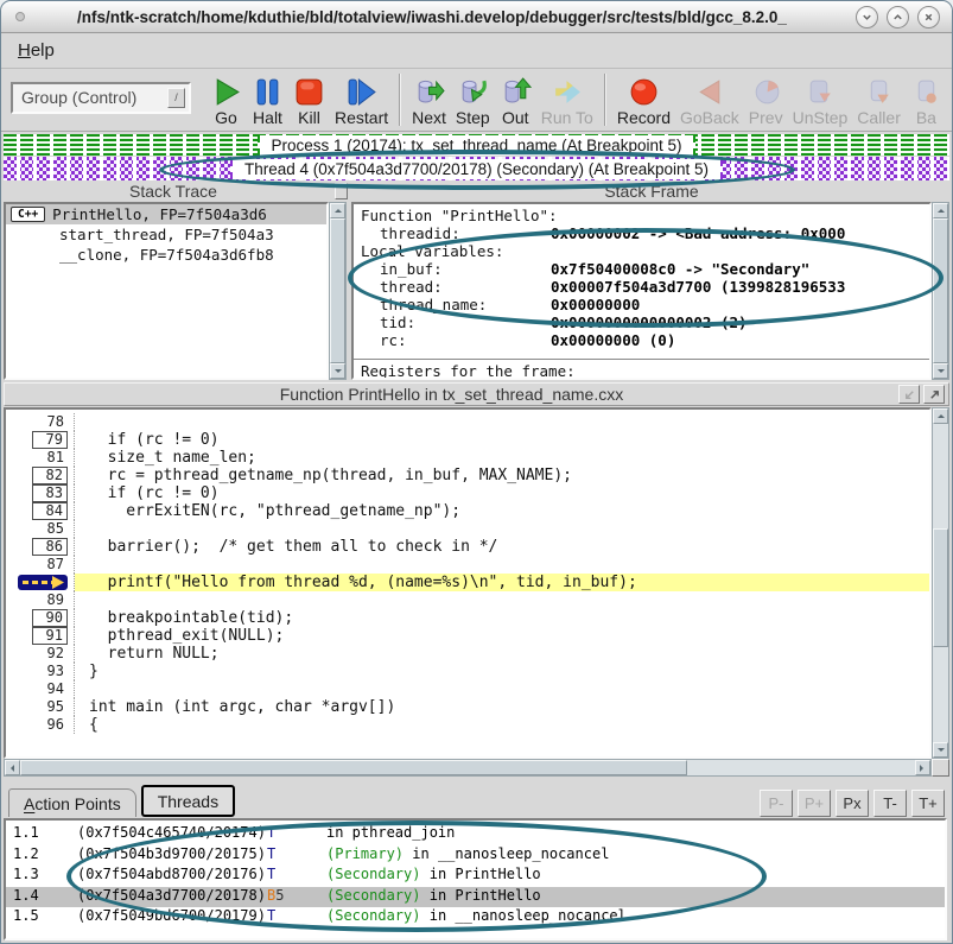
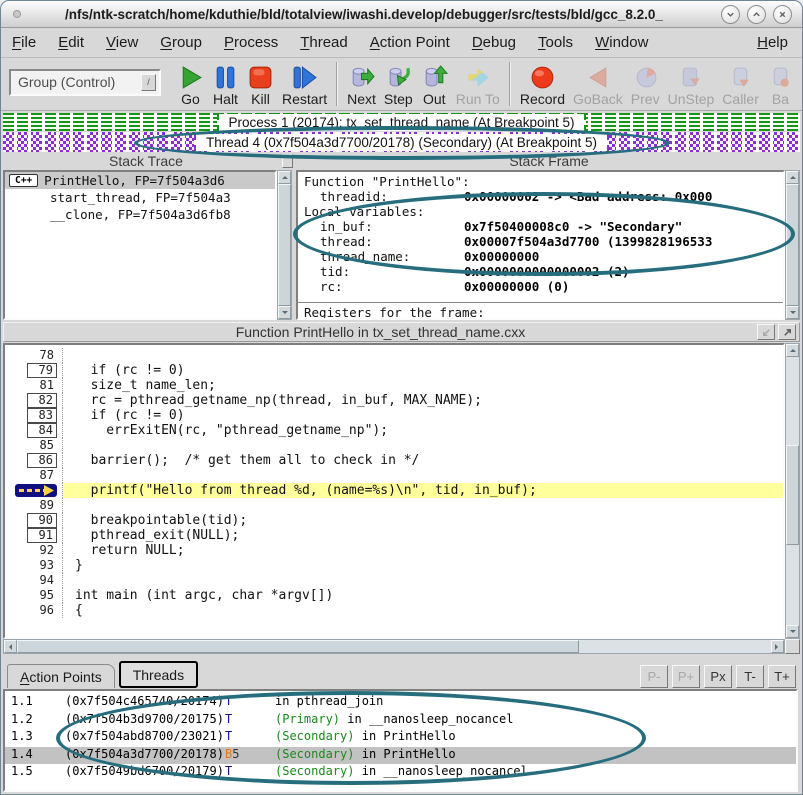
  /nfs/ntk-scratch/home/kduthie/bld/totalview/iwashi.develop/debugger/src/tests/bld/gcc_8.2.0_
+ File
+ Edit
+ View
+ Group
+ Process
+ Thread
+ Action Point
+ Debug
+ Tools
+ Window
  Help
  Group (Control)
  /
  Go
  Halt
  Kill
  Restart
  Next
  Step
  Out
  Run To
  Record
  GoBack
  Prev
  UnStep
  Caller
  Ba
  Process 1 (20174): tx_set_thread_name (At Breakpoint 5)
  Thread 4 (0x7f504a3d7700/20178) (Secondary) (At Breakpoint 5)
  Stack Trace
  Stack Frame
  C++
  PrintHello, FP=7f504a3d6
  start_thread, FP=7f504a3
  __clone, FP=7f504a3d6fb8
  Function "PrintHello":
  threadid:
  0x00000002 -> <Bad address: 0x000
  Local variables:
  in_buf:
  0x7f50400008c0 -> "Secondary"
  thread:
  0x00007f504a3d7700 (1399828196533
  thread_name:
  0x00000000
  tid:
  0x0000000000000002 (2)
  rc:
  0x00000000 (0)
  Registers for the frame:
  Function PrintHello in tx_set_thread_name.cxx
  78
  79
  if (rc != 0)
  81
  size_t name_len;
  82
  rc = pthread_getname_np(thread, in_buf, MAX_NAME);
  83
  if (rc != 0)
  84
  errExitEN(rc, "pthread_getname_np");
  85
  86
  barrier(); /* get them all to check in */
  87
  printf("Hello from thread %d, (name=%s)\n", tid, in_buf);
  89
  90
  breakpointable(tid);
  91
  pthread_exit(NULL);
  92
  return NULL;
  93
  }
  94
  95
  int main (int argc, char *argv[])
  96
  {
  Action Points
  Threads
  P-
  P+
  Px
  T-
  T+
  1.1
  (0x7f504c465740/20174)
  T
  in pthread_join
  1.2
  (0x7f504b3d9700/20175)
  T
  (Primary) in __nanosleep_nocancel
  1.3
- (0x7f504abd8700/20176)
+ (0x7f504abd8700/23021)
  T
  (Secondary) in PrintHello
  1.4
  (0x7f504a3d7700/20178)
  B5
  (Secondary) in PrintHello
  1.5
  (0x7f5049bd6700/20179)
  T
  (Secondary) in __nanosleep_nocancel
